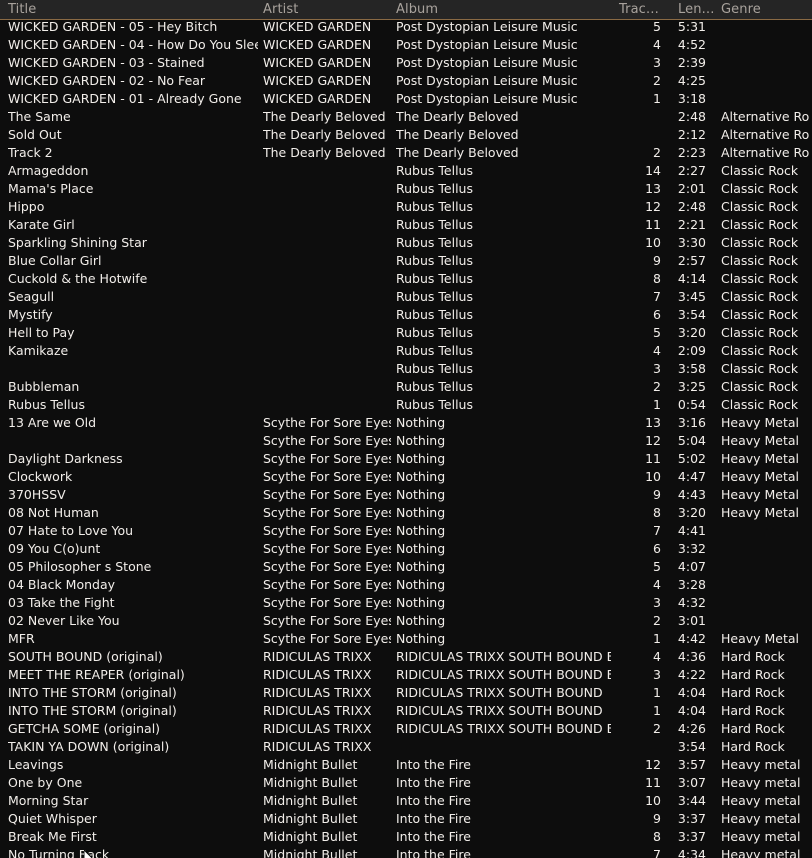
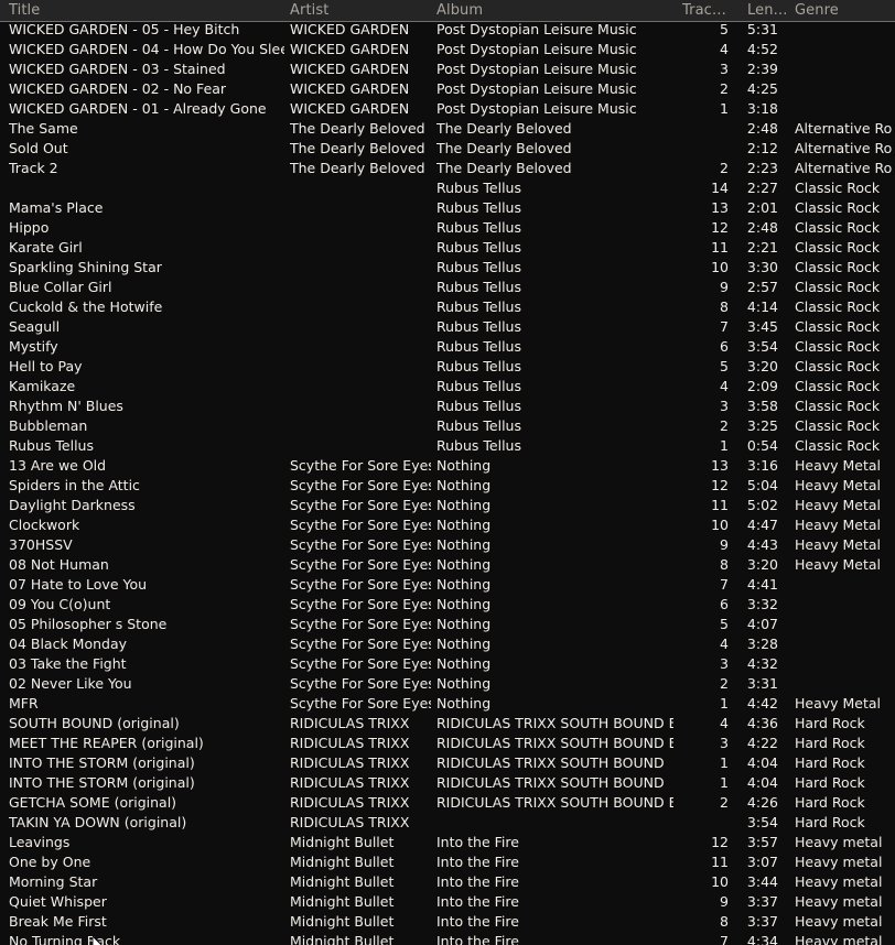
  Title
  Artist
  Album
  Trac…
  Len…
  Genre
  WICKED GARDEN - 05 - Hey Bitch
  WICKED GARDEN
  Post Dystopian Leisure Music
  5
  5:31
  WICKED GARDEN - 04 - How Do You Sle
  WICKED GARDEN
  Post Dystopian Leisure Music
  4
  4:52
  WICKED GARDEN - 03 - Stained
  WICKED GARDEN
  Post Dystopian Leisure Music
  3
  2:39
  WICKED GARDEN - 02 - No Fear
  WICKED GARDEN
  Post Dystopian Leisure Music
  2
  4:25
  WICKED GARDEN - 01 - Already Gone
  WICKED GARDEN
  Post Dystopian Leisure Music
  1
  3:18
  The Same
  The Dearly Beloved
  The Dearly Beloved
  2:48
  Alternative Ro
  Sold Out
  The Dearly Beloved
  The Dearly Beloved
  2:12
  Alternative Ro
  Track 2
  The Dearly Beloved
  The Dearly Beloved
  2
  2:23
  Alternative Ro
- Armageddon
  Rubus Tellus
  14
  2:27
  Classic Rock
  Mama's Place
  Rubus Tellus
  13
  2:01
  Classic Rock
  Hippo
  Rubus Tellus
  12
  2:48
  Classic Rock
  Karate Girl
  Rubus Tellus
  11
  2:21
  Classic Rock
  Sparkling Shining Star
  Rubus Tellus
  10
  3:30
  Classic Rock
  Blue Collar Girl
  Rubus Tellus
  9
  2:57
  Classic Rock
  Cuckold & the Hotwife
  Rubus Tellus
  8
  4:14
  Classic Rock
  Seagull
  Rubus Tellus
  7
  3:45
  Classic Rock
  Mystify
  Rubus Tellus
  6
  3:54
  Classic Rock
  Hell to Pay
  Rubus Tellus
  5
  3:20
  Classic Rock
  Kamikaze
  Rubus Tellus
  4
  2:09
  Classic Rock
+ Rhythm N' Blues
  Rubus Tellus
  3
  3:58
  Classic Rock
  Bubbleman
  Rubus Tellus
  2
  3:25
  Classic Rock
  Rubus Tellus
  Rubus Tellus
  1
  0:54
  Classic Rock
  13 Are we Old
  Scythe For Sore Eye
  Nothing
  13
  3:16
  Heavy Metal
+ Spiders in the Attic
  Scythe For Sore Eye
  Nothing
  12
  5:04
  Heavy Metal
  Daylight Darkness
  Scythe For Sore Eye
  Nothing
  11
  5:02
  Heavy Metal
  Clockwork
  Scythe For Sore Eye
  Nothing
  10
  4:47
  Heavy Metal
  370HSSV
  Scythe For Sore Eye
  Nothing
  9
  4:43
  Heavy Metal
  08 Not Human
  Scythe For Sore Eye
  Nothing
  8
  3:20
  Heavy Metal
  07 Hate to Love You
  Scythe For Sore Eye
  Nothing
  7
  4:41
  09 You C(o)unt
  Scythe For Sore Eye
  Nothing
  6
  3:32
  05 Philosopher s Stone
  Scythe For Sore Eye
  Nothing
  5
  4:07
  04 Black Monday
  Scythe For Sore Eye
  Nothing
  4
  3:28
  03 Take the Fight
  Scythe For Sore Eye
  Nothing
  3
  4:32
  02 Never Like You
  Scythe For Sore Eye
  Nothing
  2
- 3:01
+ 3:31
  MFR
  Scythe For Sore Eye
  Nothing
  1
  4:42
  Heavy Metal
  SOUTH BOUND (original)
  RIDICULAS TRIXX
  RIDICULAS TRIXX SOUTH BOUND E
  4
  4:36
  Hard Rock
  MEET THE REAPER (original)
  RIDICULAS TRIXX
  RIDICULAS TRIXX SOUTH BOUND E
  3
  4:22
  Hard Rock
  INTO THE STORM (original)
  RIDICULAS TRIXX
  RIDICULAS TRIXX SOUTH BOUND
  1
  4:04
  Hard Rock
  INTO THE STORM (original)
  RIDICULAS TRIXX
  RIDICULAS TRIXX SOUTH BOUND
  1
  4:04
  Hard Rock
  GETCHA SOME (original)
  RIDICULAS TRIXX
  RIDICULAS TRIXX SOUTH BOUND E
  2
  4:26
  Hard Rock
  TAKIN YA DOWN (original)
  RIDICULAS TRIXX
  3:54
  Hard Rock
  Leavings
  Midnight Bullet
  Into the Fire
  12
  3:57
  Heavy metal
  One by One
  Midnight Bullet
  Into the Fire
  11
  3:07
  Heavy metal
  Morning Star
  Midnight Bullet
  Into the Fire
  10
  3:44
  Heavy metal
  Quiet Whisper
  Midnight Bullet
  Into the Fire
  9
  3:37
  Heavy metal
  Break Me First
  Midnight Bullet
  Into the Fire
  8
  3:37
  Heavy metal
  No Turning Back
  Midnight Bullet
  Into the Fire
  7
  4:34
  Heavy metal
